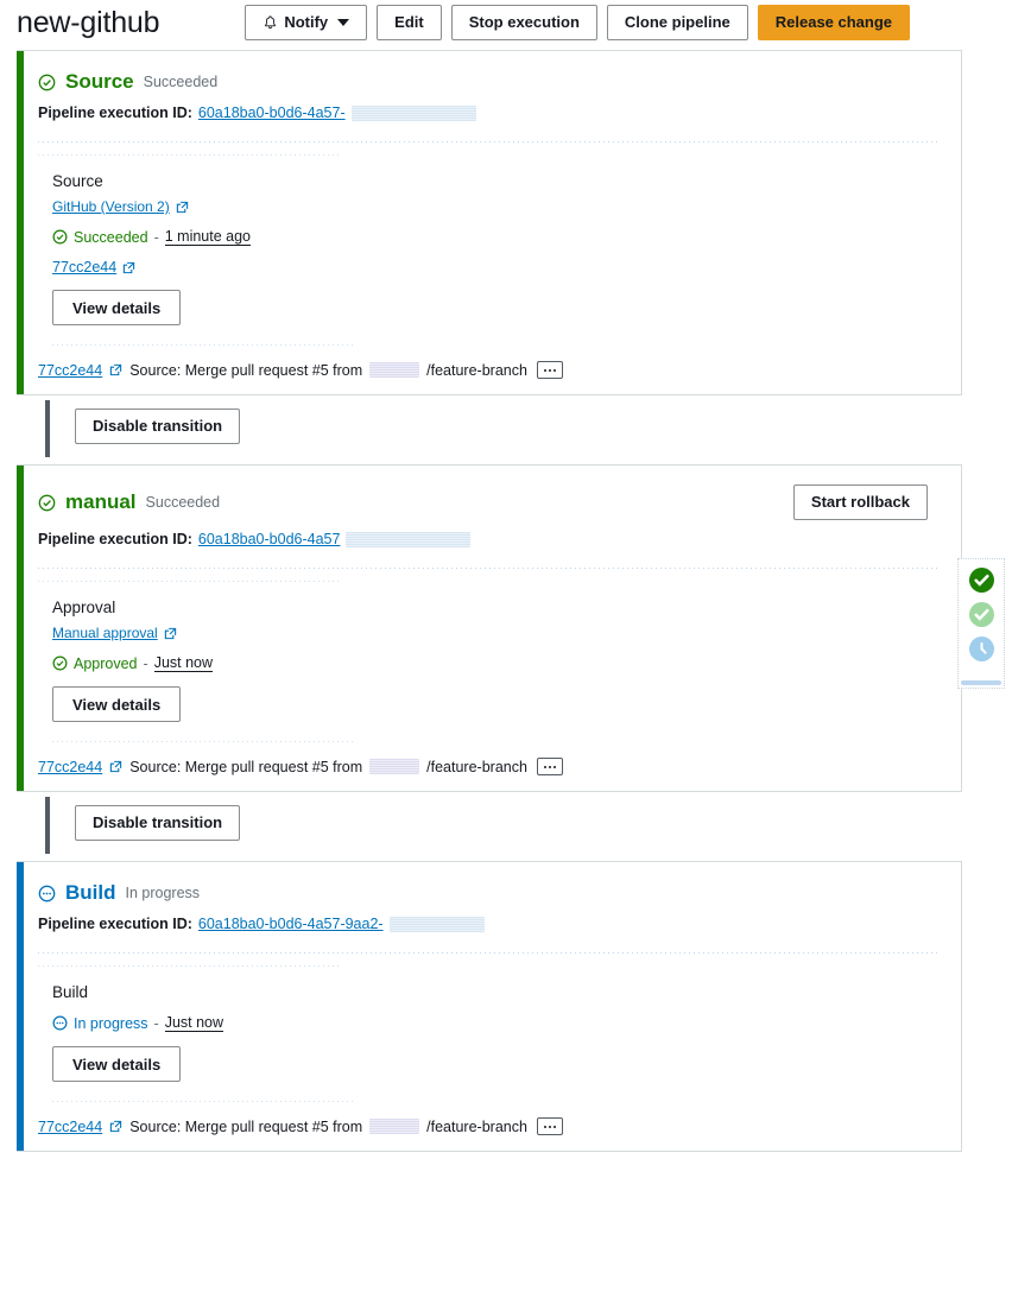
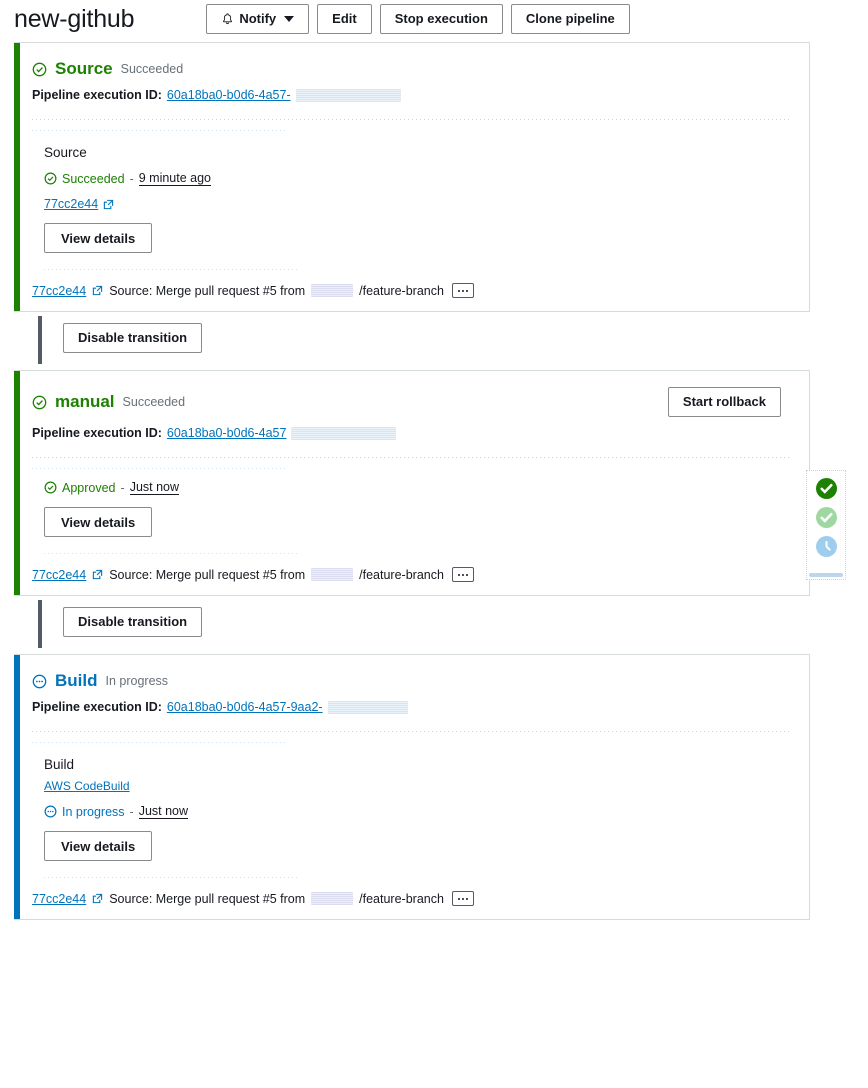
  new-github
  Notify
  Edit
  Stop execution
  Clone pipeline
- Release change
  Source
  Succeeded
  Pipeline execution ID:
  60a18ba0-b0d6-4a57-
  Source
- GitHub (Version 2)
  Succeeded
  -
- 1 minute ago
+ 9 minute ago
  77cc2e44
  View details
  77cc2e44
  Source: Merge pull request #5 from
  /feature-branch
  Disable transition
  manual
  Succeeded
  Start rollback
  Pipeline execution ID:
  60a18ba0-b0d6-4a57
- Approval
- Manual approval
  Approved
  -
  Just now
  View details
  77cc2e44
  Source: Merge pull request #5 from
  /feature-branch
  Disable transition
  Build
  In progress
  Pipeline execution ID:
  60a18ba0-b0d6-4a57-9aa2-
  Build
+ AWS CodeBuild
  In progress
  -
  Just now
  View details
  77cc2e44
  Source: Merge pull request #5 from
  /feature-branch
